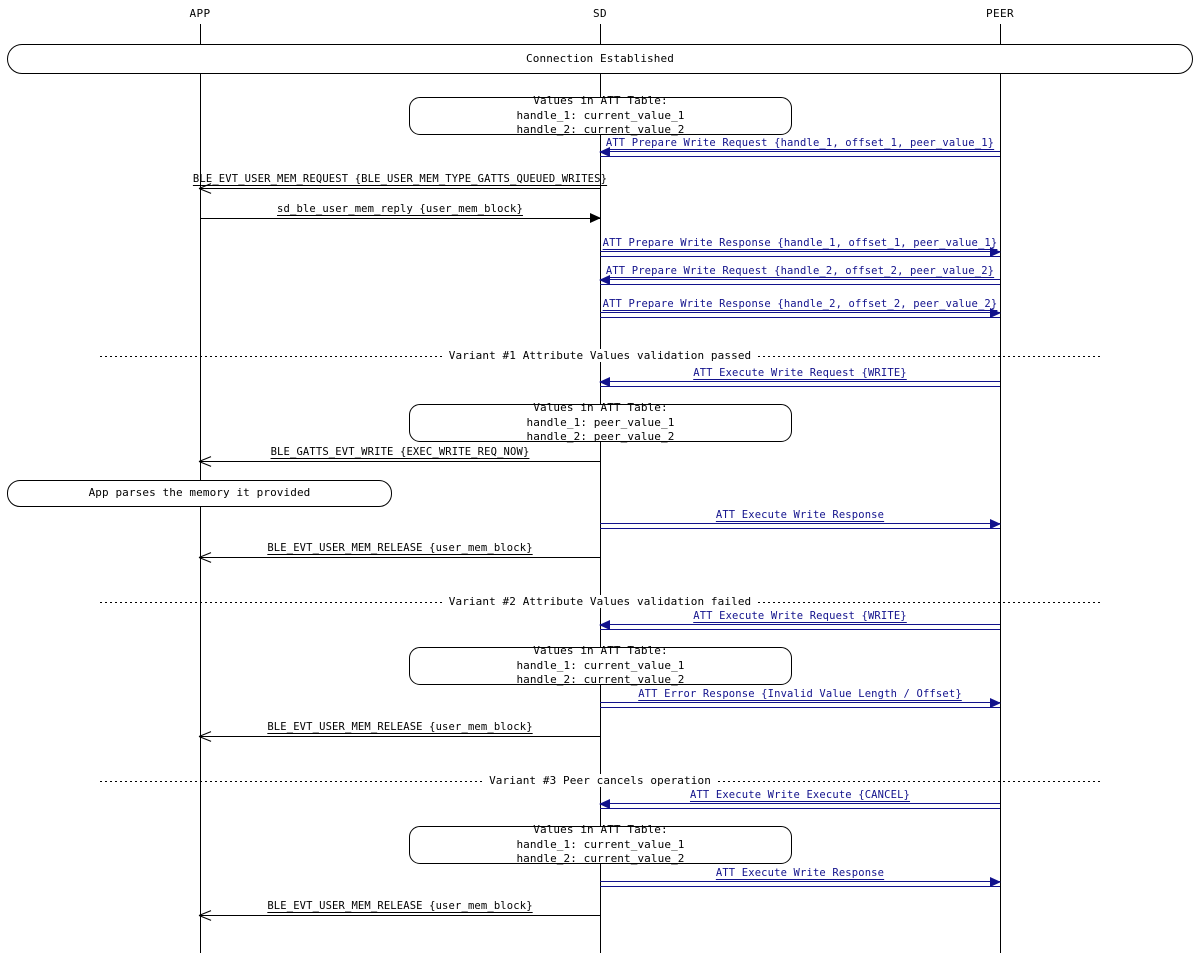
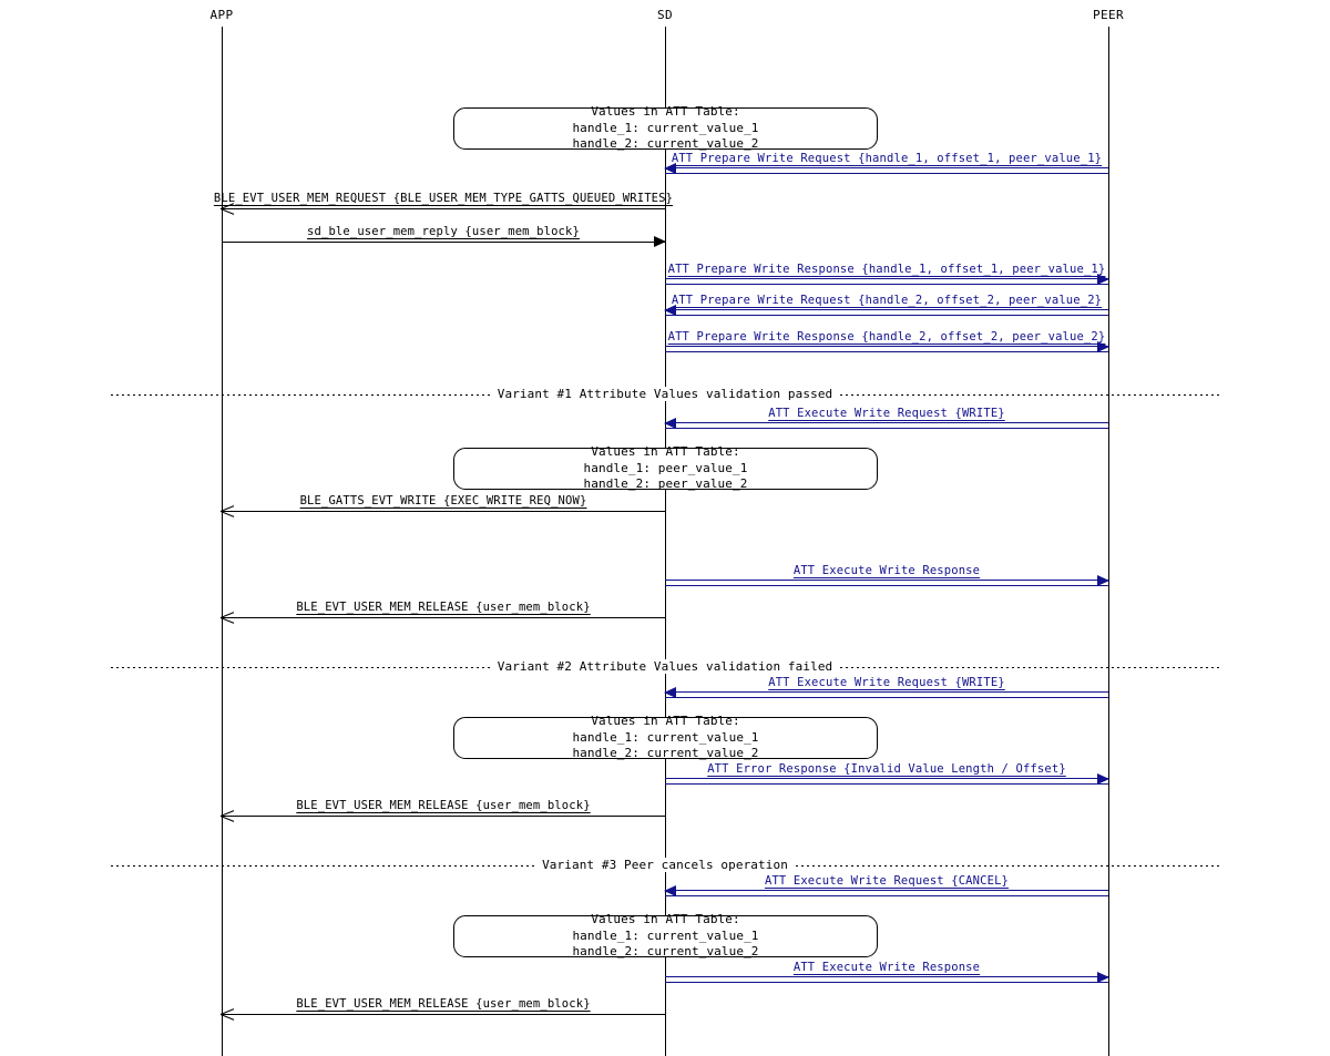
  APP
  SD
  PEER
- Connection Established
  Values in ATT Table:
  handle_1: current_value_1
  handle_2: current_value_2
  ATT Prepare Write Request {handle_1, offset_1, peer_value_1}
  BLE_EVT_USER_MEM_REQUEST {BLE_USER_MEM_TYPE_GATTS_QUEUED_WRITES}
  sd_ble_user_mem_reply {user_mem_block}
  ATT Prepare Write Response {handle_1, offset_1, peer_value_1}
  ATT Prepare Write Request {handle_2, offset_2, peer_value_2}
  ATT Prepare Write Response {handle_2, offset_2, peer_value_2}
  Variant #1 Attribute Values validation passed
  ATT Execute Write Request {WRITE}
  Values in ATT Table:
  handle_1: peer_value_1
  handle_2: peer_value_2
  BLE_GATTS_EVT_WRITE {EXEC_WRITE_REQ_NOW}
- App parses the memory it provided
  ATT Execute Write Response
  BLE_EVT_USER_MEM_RELEASE {user_mem_block}
  Variant #2 Attribute Values validation failed
  ATT Execute Write Request {WRITE}
  Values in ATT Table:
  handle_1: current_value_1
  handle_2: current_value_2
  ATT Error Response {Invalid Value Length / Offset}
  BLE_EVT_USER_MEM_RELEASE {user_mem_block}
  Variant #3 Peer cancels operation
- ATT Execute Write Execute {CANCEL}
+ ATT Execute Write Request {CANCEL}
  Values in ATT Table:
  handle_1: current_value_1
  handle_2: current_value_2
  ATT Execute Write Response
  BLE_EVT_USER_MEM_RELEASE {user_mem_block}
